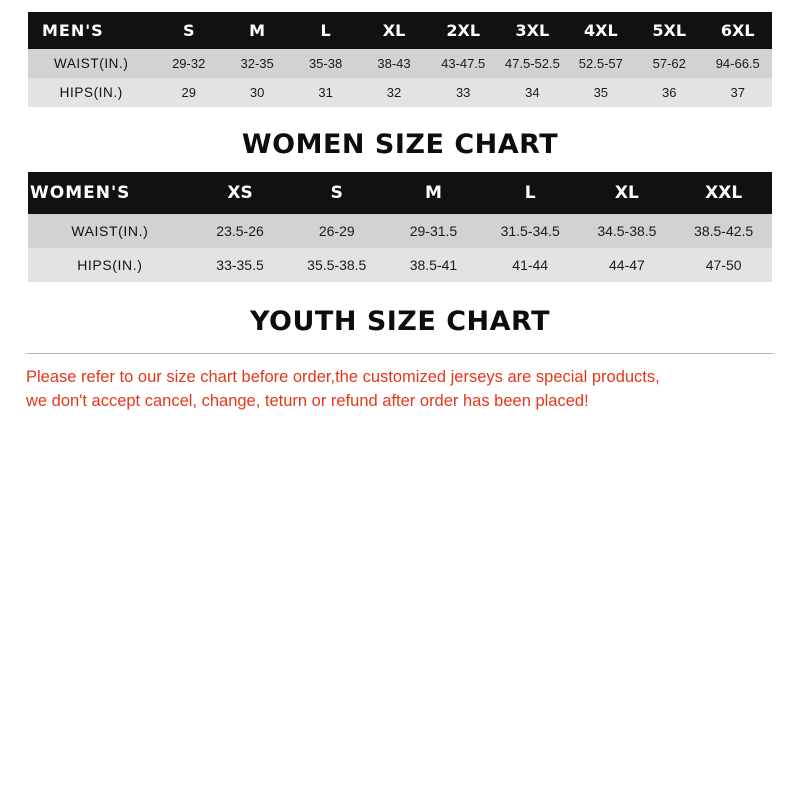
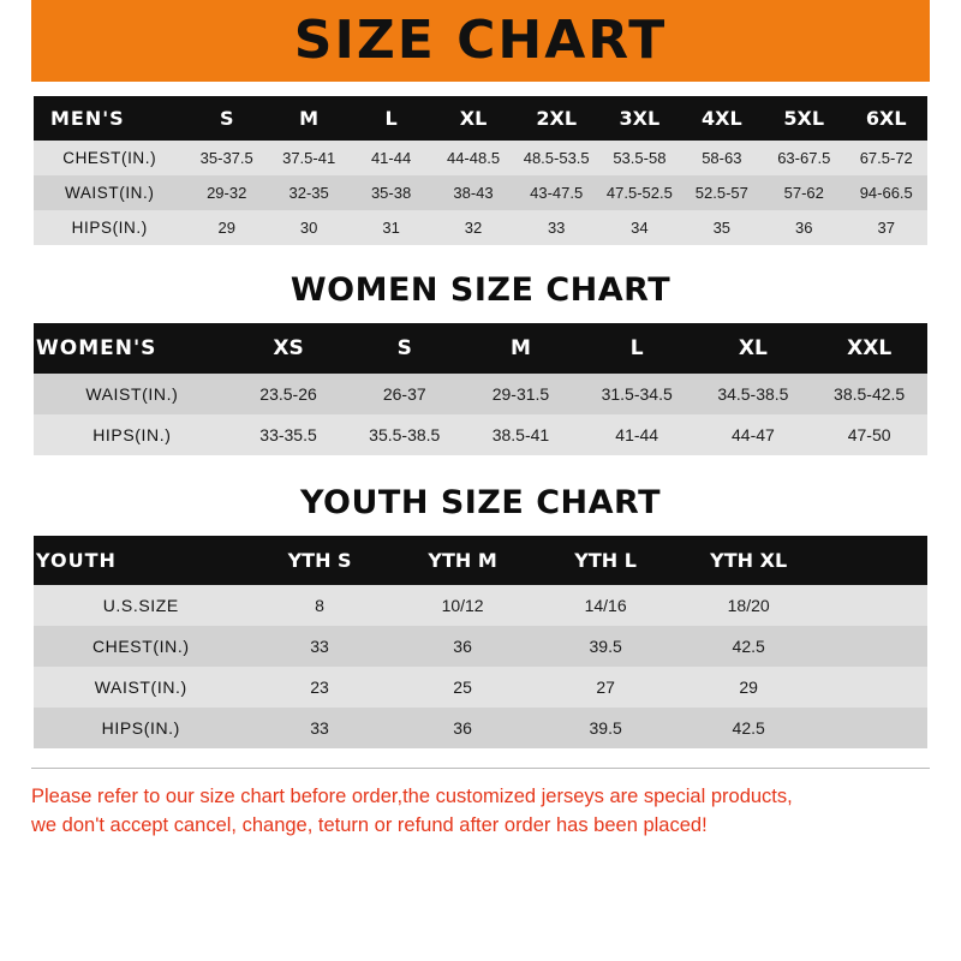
+ SIZE CHART
  MEN'S	S	M	L	XL	2XL	3XL	4XL	5XL	6XL
+ CHEST(IN.)	35-37.5	37.5-41	41-44	44-48.5	48.5-53.5	53.5-58	58-63	63-67.5	67.5-72
  WAIST(IN.)	29-32	32-35	35-38	38-43	43-47.5	47.5-52.5	52.5-57	57-62	94-66.5
  HIPS(IN.)	29	30	31	32	33	34	35	36	37
  WOMEN SIZE CHART
  WOMEN'S	XS	S	M	L	XL	XXL
- WAIST(IN.)	23.5-26	26-29	29-31.5	31.5-34.5	34.5-38.5	38.5-42.5
+ WAIST(IN.)	23.5-26	26-37	29-31.5	31.5-34.5	34.5-38.5	38.5-42.5
  HIPS(IN.)	33-35.5	35.5-38.5	38.5-41	41-44	44-47	47-50
  YOUTH SIZE CHART
+ YOUTH	YTH S	YTH M	YTH L	YTH XL
+ U.S.SIZE	8	10/12	14/16	18/20
+ CHEST(IN.)	33	36	39.5	42.5
+ WAIST(IN.)	23	25	27	29
+ HIPS(IN.)	33	36	39.5	42.5
  Please refer to our size chart before order,the customized jerseys are special products,
  we don't accept cancel, change, teturn or refund after order has been placed!
